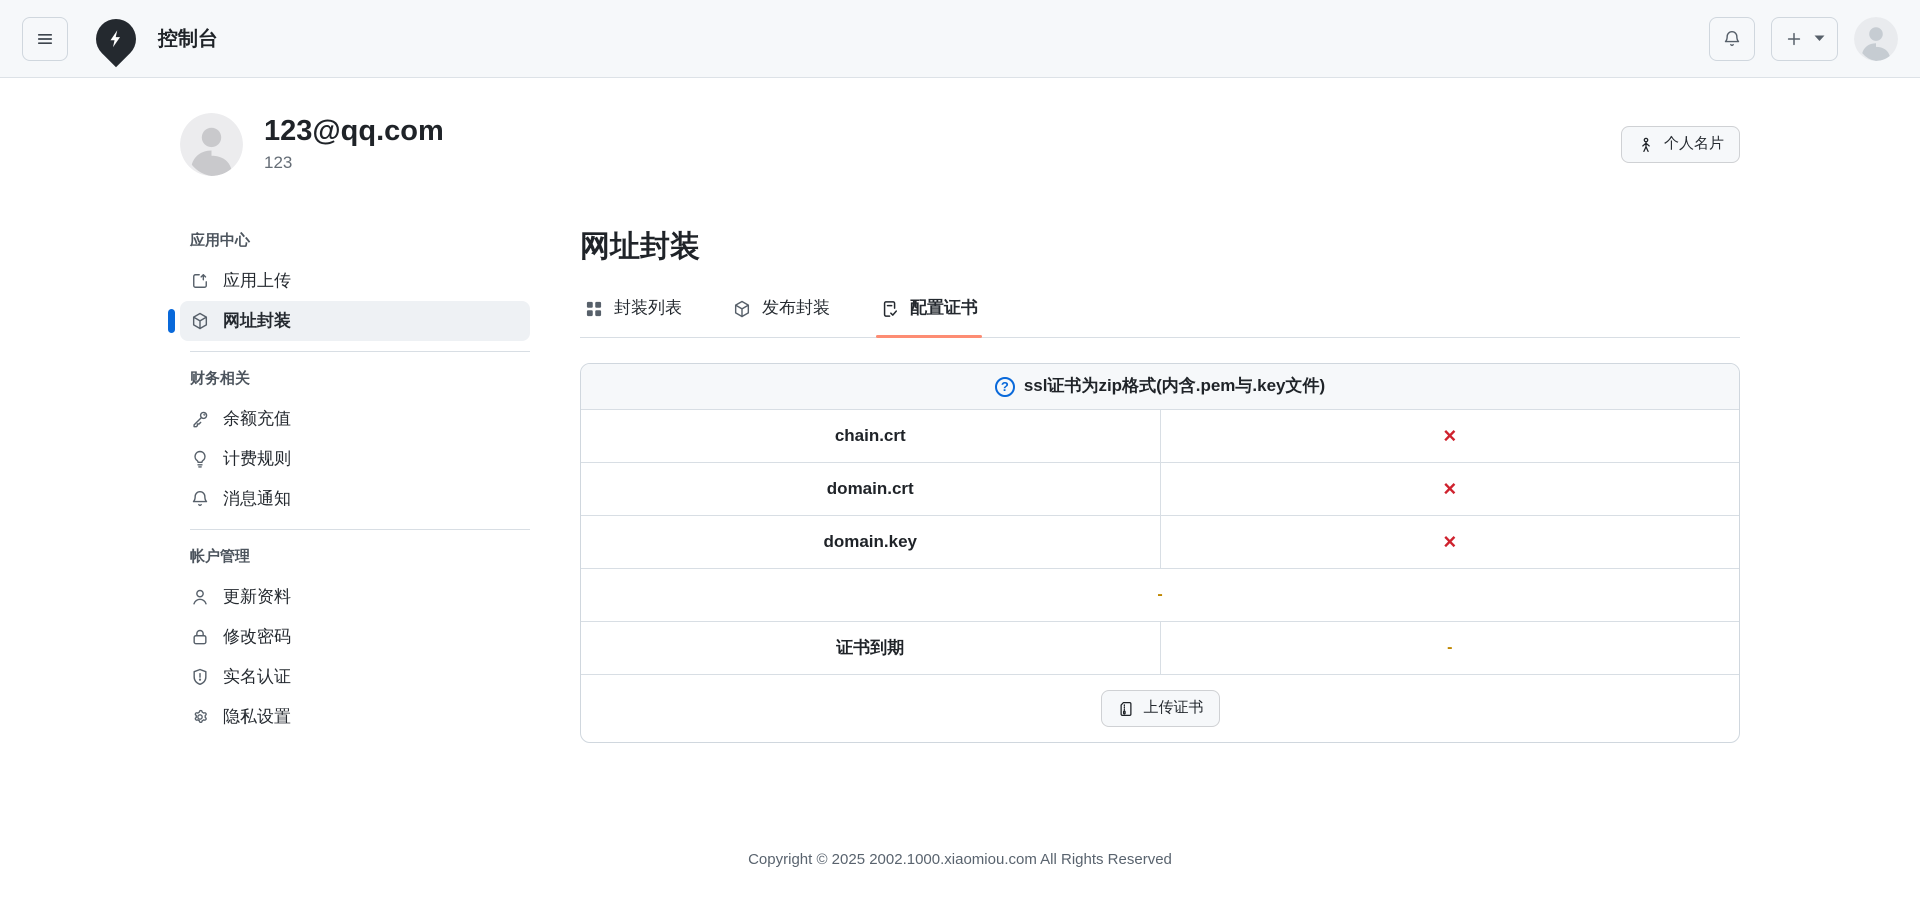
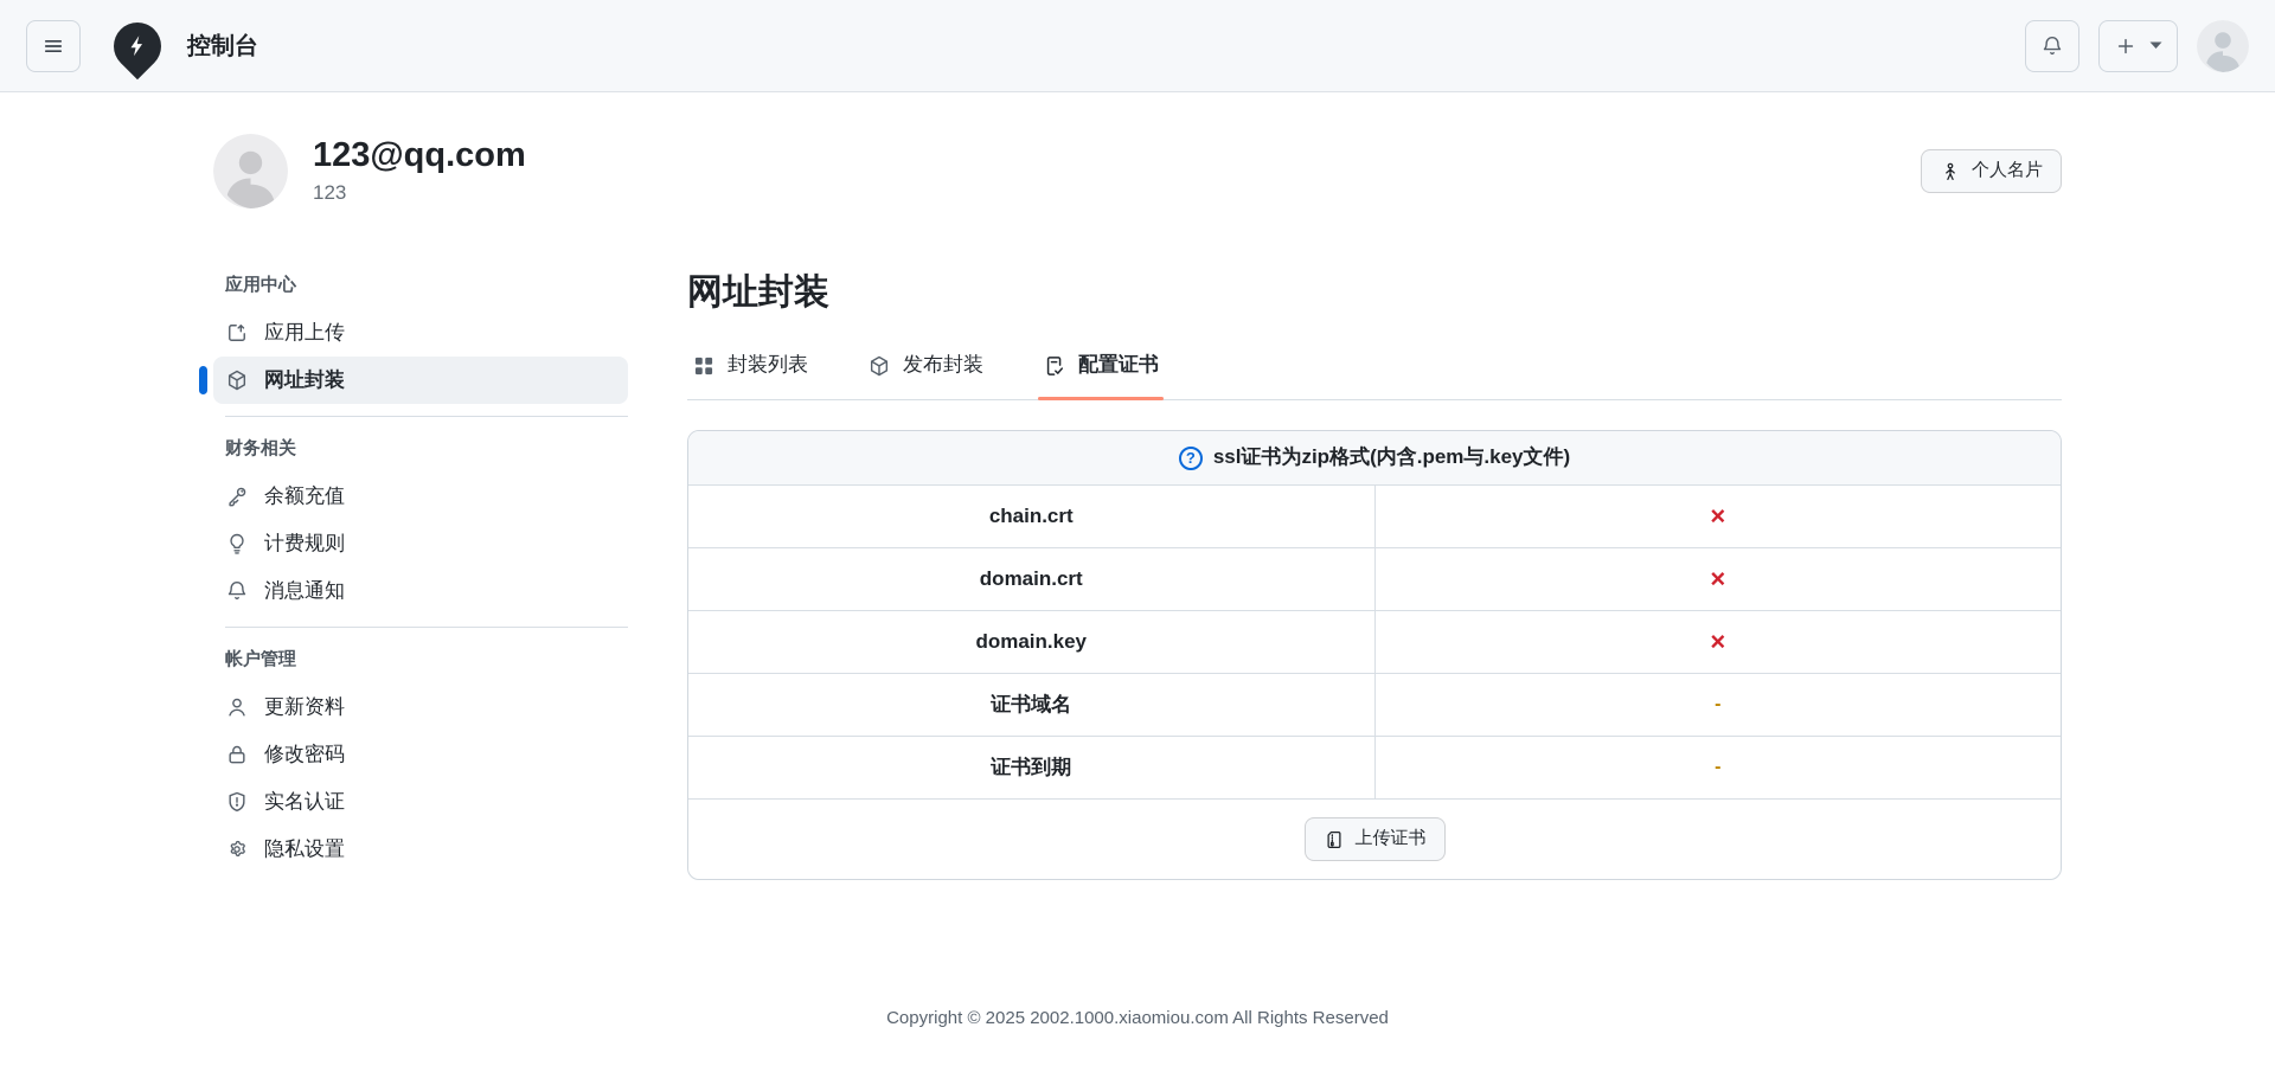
  控制台
  123@qq.com
  123
  个人名片
  应用中心
  应用上传
  网址封装
  财务相关
  余额充值
  计费规则
  消息通知
  帐户管理
  更新资料
  修改密码
  实名认证
  隐私设置
  网址封装
  封装列表
  发布封装
  配置证书
  ssl证书为zip格式(内含.pem与.key文件)
  chain.crt
  ×
  domain.crt
  ×
  domain.key
  ×
+ 证书域名
  -
  证书到期
  -
  上传证书
  Copyright © 2025 2002.1000.xiaomiou.com All Rights Reserved
